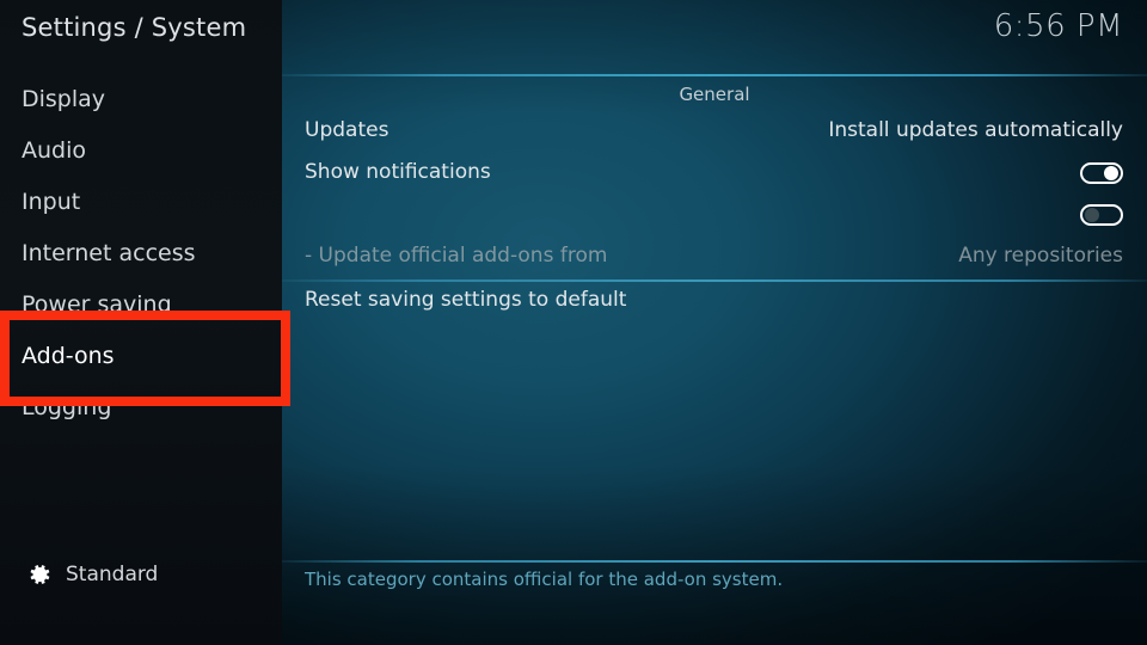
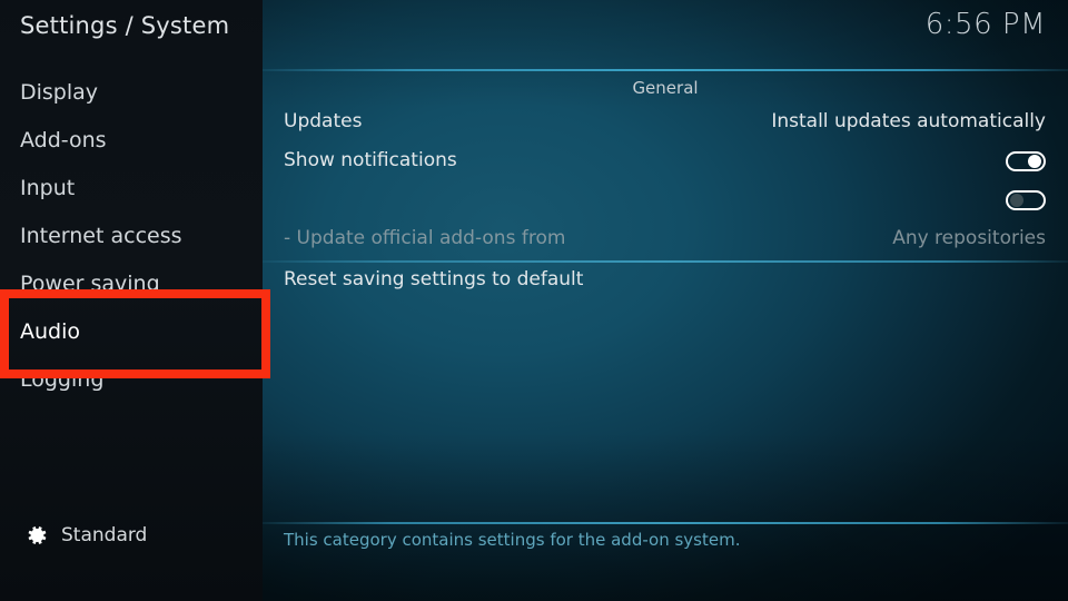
  Settings / System
  6:56 PM
  Display
- Audio
+ Add-ons
  Input
  Internet access
  Power saving
- Add-ons
+ Audio
  Logging
  Standard
  General
  Updates
  Install updates automatically
  Show notifications
  - Update official add-ons from
  Any repositories
  Reset saving settings to default
- This category contains official for the add-on system.
+ This category contains settings for the add-on system.
